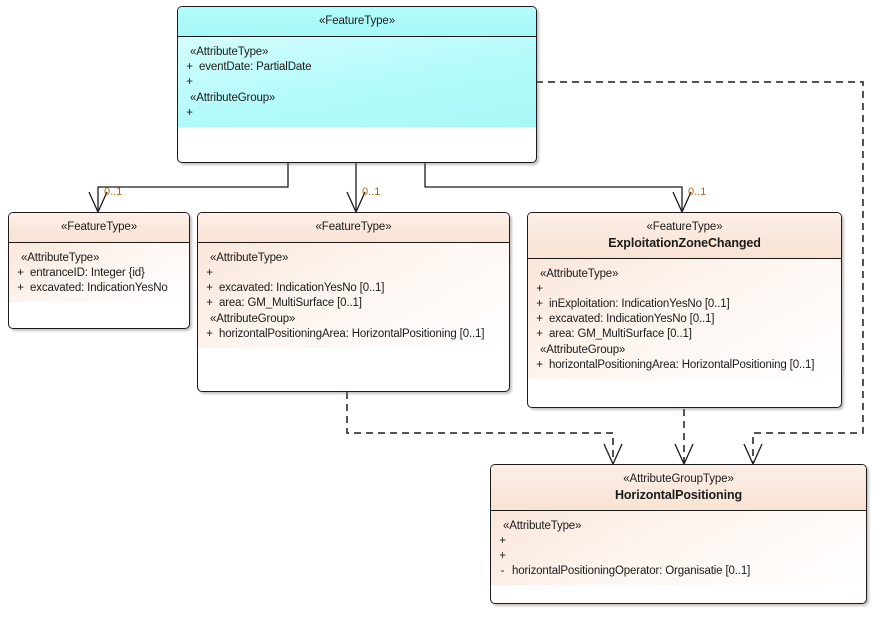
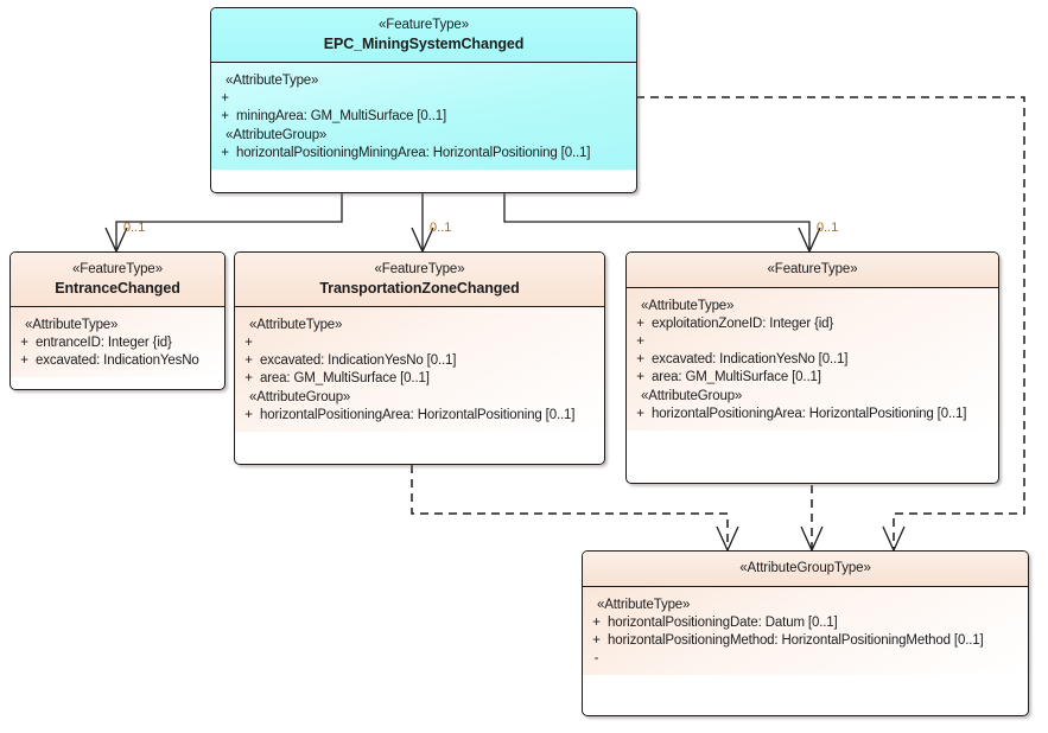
  0..1
  0..1
  0..1
  «FeatureType»
+ EPC_MiningSystemChanged
  «AttributeType»
  +
- eventDate: PartialDate
  +
+ miningArea: GM_MultiSurface [0..1]
  «AttributeGroup»
  +
+ horizontalPositioningMiningArea: HorizontalPositioning [0..1]
  «FeatureType»
+ EntranceChanged
  «AttributeType»
  +
  entranceID: Integer {id}
  +
  excavated: IndicationYesNo
  «FeatureType»
+ TransportationZoneChanged
  «AttributeType»
  +
  +
  excavated: IndicationYesNo [0..1]
  +
  area: GM_MultiSurface [0..1]
  «AttributeGroup»
  +
  horizontalPositioningArea: HorizontalPositioning [0..1]
  «FeatureType»
- ExploitationZoneChanged
  «AttributeType»
  +
+ exploitationZoneID: Integer {id}
  +
- inExploitation: IndicationYesNo [0..1]
  +
  excavated: IndicationYesNo [0..1]
  +
  area: GM_MultiSurface [0..1]
  «AttributeGroup»
  +
  horizontalPositioningArea: HorizontalPositioning [0..1]
  «AttributeGroupType»
- HorizontalPositioning
  «AttributeType»
  +
+ horizontalPositioningDate: Datum [0..1]
  +
+ horizontalPositioningMethod: HorizontalPositioningMethod [0..1]
  -
- horizontalPositioningOperator: Organisatie [0..1]
